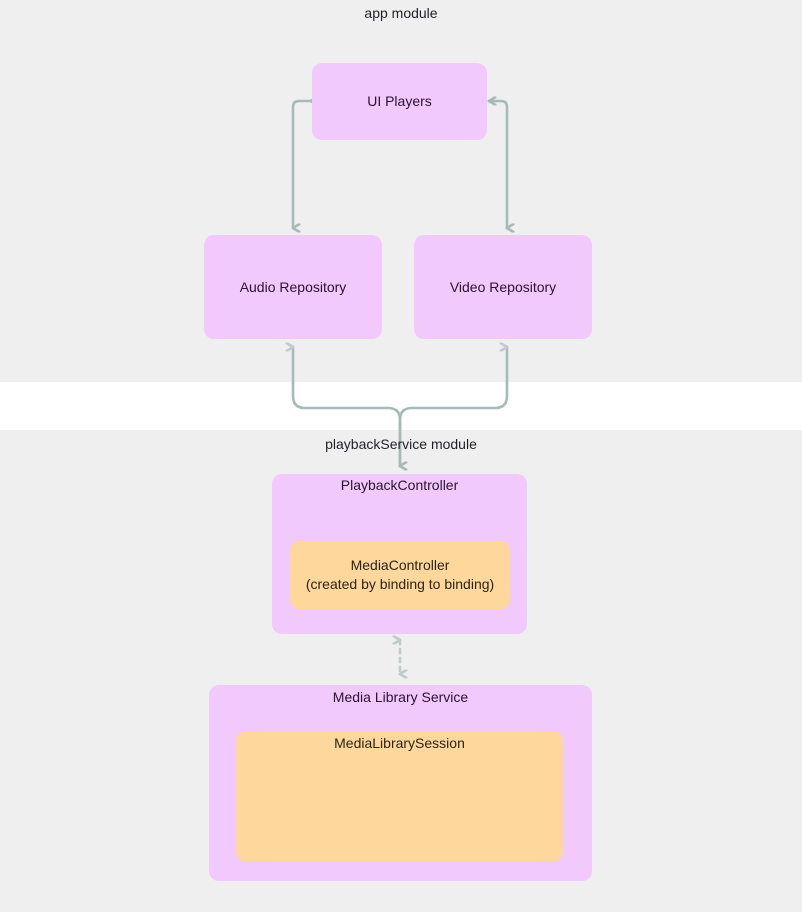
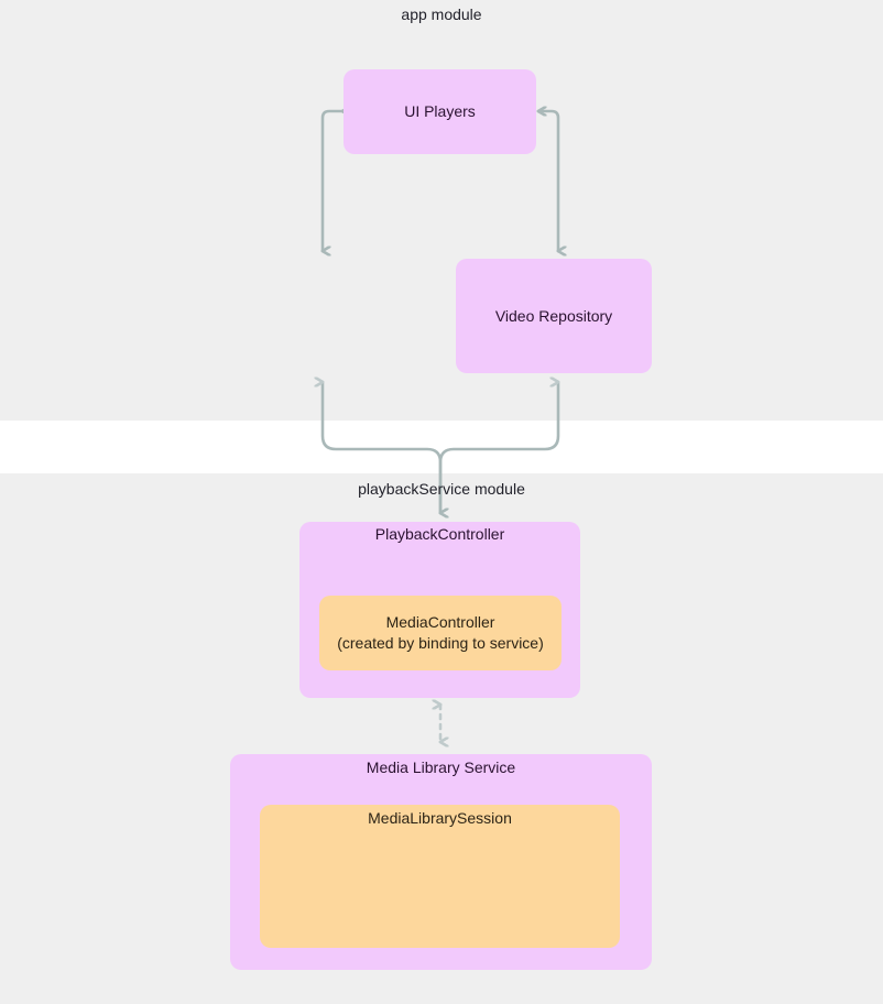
  app module
  playbackService module
  UI Players
- Audio Repository
  Video Repository
  PlaybackController
  MediaController
- (created by binding to binding)
+ (created by binding to service)
  Media Library Service
  MediaLibrarySession
